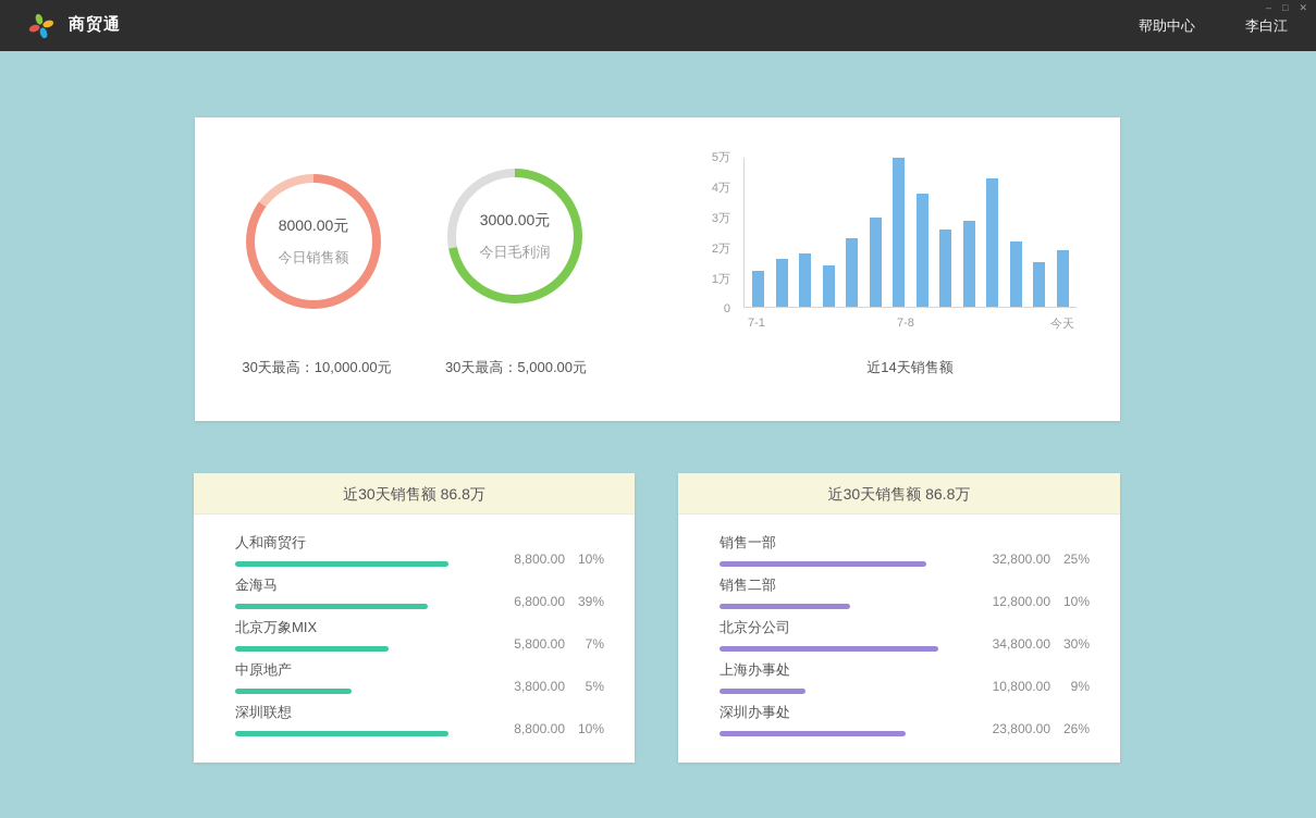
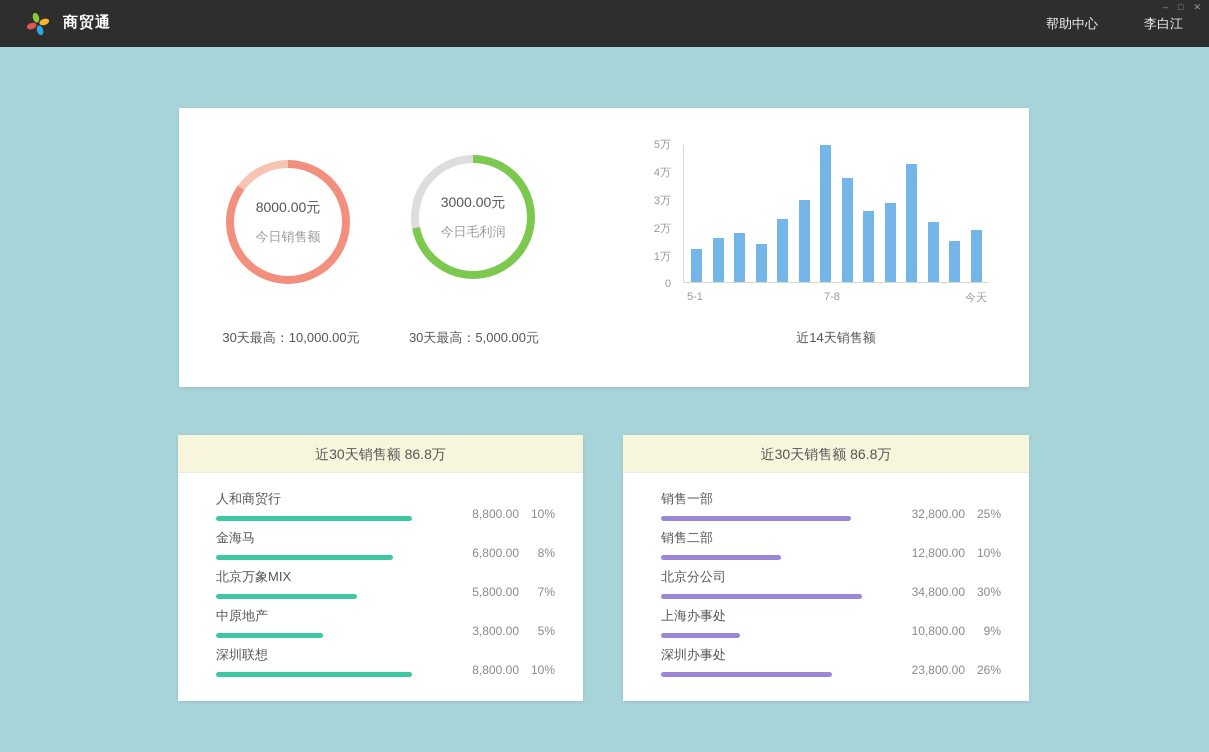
  商贸通
  帮助中心
  李白江
  –
  □
  ✕
  8000.00元
  今日销售额
  3000.00元
  今日毛利润
  30天最高：10,000.00元
  30天最高：5,000.00元
  5万
  4万
  3万
  2万
  1万
  0
- 7-1
+ 5-1
  7-8
  今天
  近14天销售额
  近30天销售额 86.8万
  人和商贸行
  8,800.00
  10%
  金海马
  6,800.00
- 39%
+ 8%
  北京万象MIX
  5,800.00
  7%
  中原地产
  3,800.00
  5%
  深圳联想
  8,800.00
  10%
  近30天销售额 86.8万
  销售一部
  32,800.00
  25%
  销售二部
  12,800.00
  10%
  北京分公司
  34,800.00
  30%
  上海办事处
  10,800.00
  9%
  深圳办事处
  23,800.00
  26%
